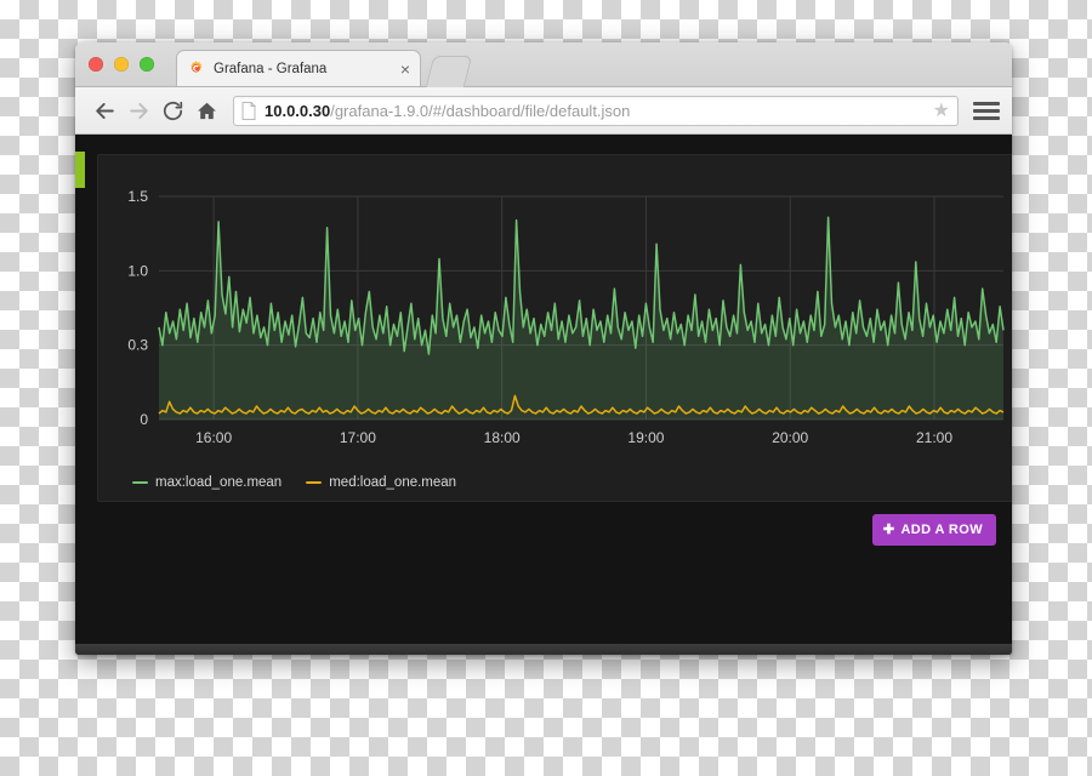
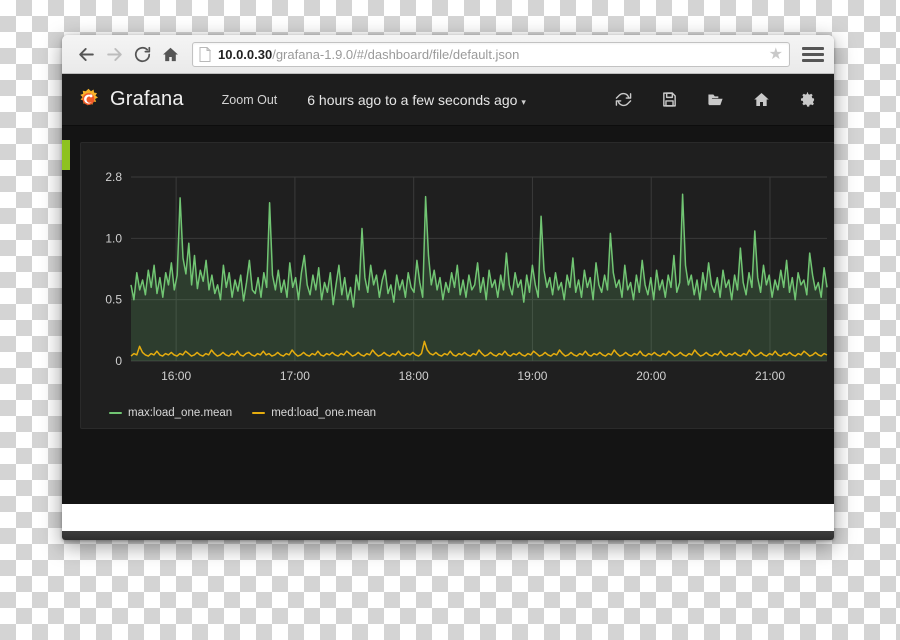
- Grafana - Grafana
- ×
  10.0.0.30/grafana-1.9.0/#/dashboard/file/default.json
  ★
+ Grafana
+ Zoom Out
+ 6 hours ago to a few seconds ago ▾
  0
- 0.3
+ 0.5
  1.0
- 1.5
+ 2.8
  16:00
  17:00
  18:00
  19:00
  20:00
  21:00
  max:load_one.mean
  med:load_one.mean
- ✚
- ADD A ROW
